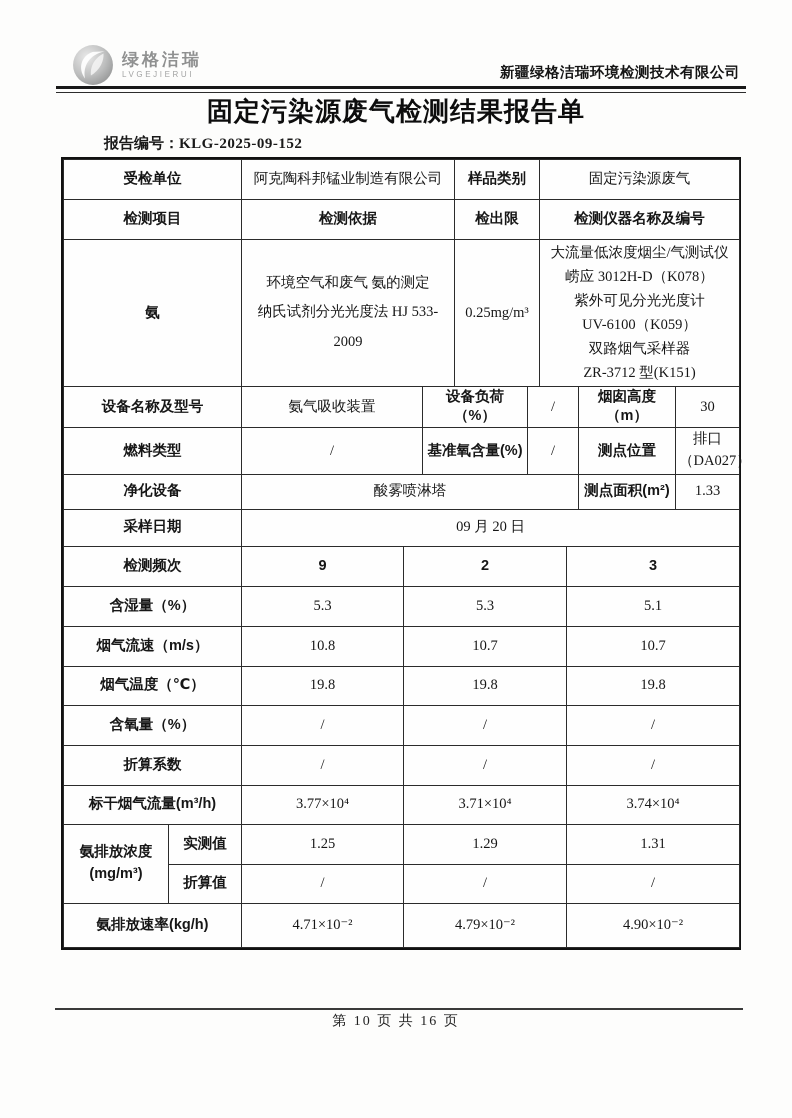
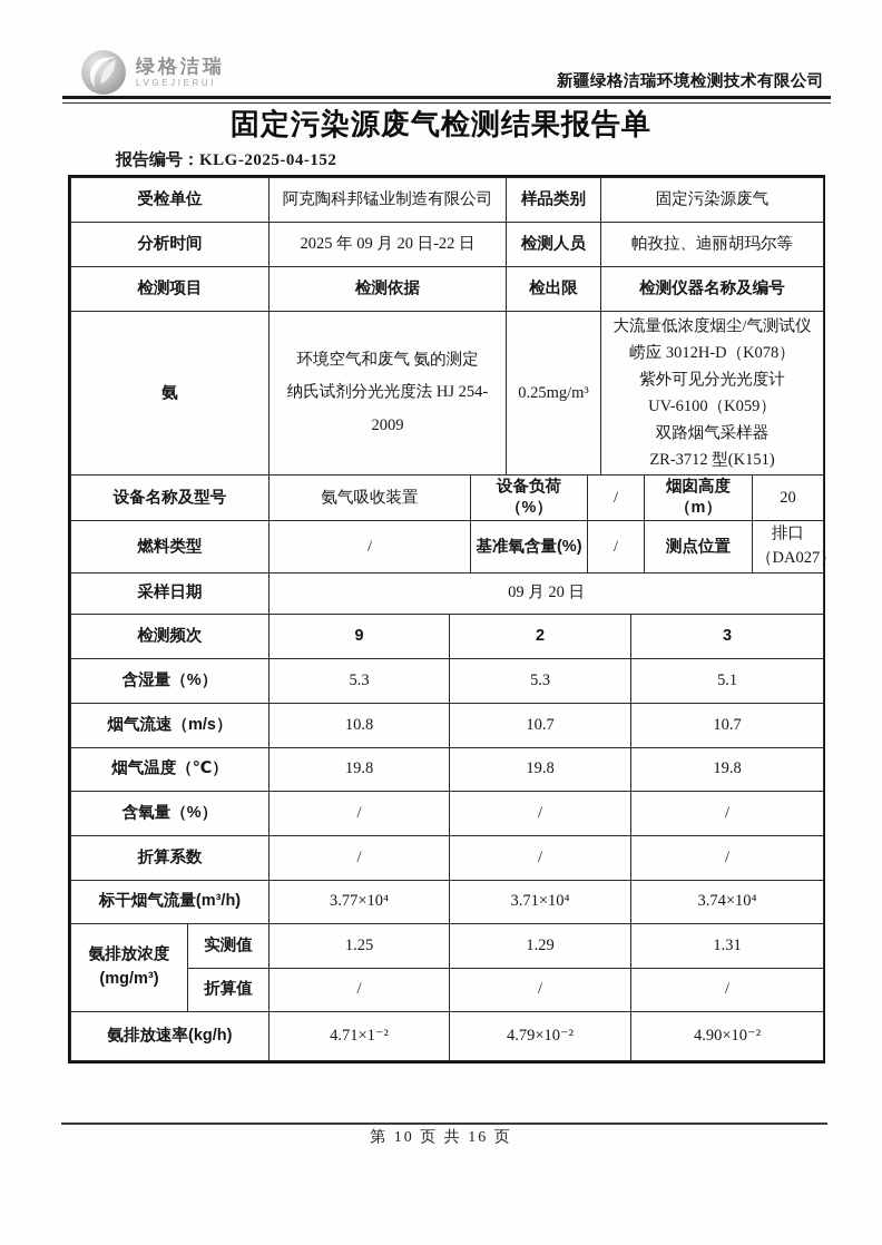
  绿格洁瑞
  LVGEJIERUI
  新疆绿格洁瑞环境检测技术有限公司
  固定污染源废气检测结果报告单
- 报告编号：KLG-2025-09-152
+ 报告编号：KLG-2025-04-152
  受检单位	阿克陶科邦锰业制造有限公司	样品类别	固定污染源废气
+ 分析时间	2025 年 09 月 20 日-22 日	检测人员	帕孜拉、迪丽胡玛尔等
  检测项目	检测依据	检出限	检测仪器名称及编号
- 氨	环境空气和废气 氨的测定 纳氏试剂分光光度法 HJ 533-2009	0.25mg/m³	大流量低浓度烟尘/气测试仪 崂应 3012H-D（K078） 紫外可见分光光度计 UV-6100（K059） 双路烟气采样器 ZR-3712 型(K151)
+ 氨	环境空气和废气 氨的测定 纳氏试剂分光光度法 HJ 254-2009	0.25mg/m³	大流量低浓度烟尘/气测试仪 崂应 3012H-D（K078） 紫外可见分光光度计 UV-6100（K059） 双路烟气采样器 ZR-3712 型(K151)
- 设备名称及型号	氨气吸收装置	设备负荷（%）	/	烟囱高度（m）	30
+ 设备名称及型号	氨气吸收装置	设备负荷（%）	/	烟囱高度（m）	20
  燃料类型	/	基准氧含量(%)	/	测点位置	排口 （DA027）
- 净化设备	酸雾喷淋塔	测点面积(m²)	1.33
  采样日期	09 月 20 日
  检测频次	9	2	3
  含湿量（%）	5.3	5.3	5.1
  烟气流速（m/s）	10.8	10.7	10.7
  烟气温度（℃）	19.8	19.8	19.8
  含氧量（%）	/	/	/
  折算系数	/	/	/
  标干烟气流量(m³/h)	3.77×10⁴	3.71×10⁴	3.74×10⁴
  氨排放浓度 (mg/m³)	实测值	1.25	1.29	1.31
  折算值	/	/	/
- 氨排放速率(kg/h)	4.71×10⁻²	4.79×10⁻²	4.90×10⁻²
+ 氨排放速率(kg/h)	4.71×1⁻²	4.79×10⁻²	4.90×10⁻²
  第 10 页 共 16 页
